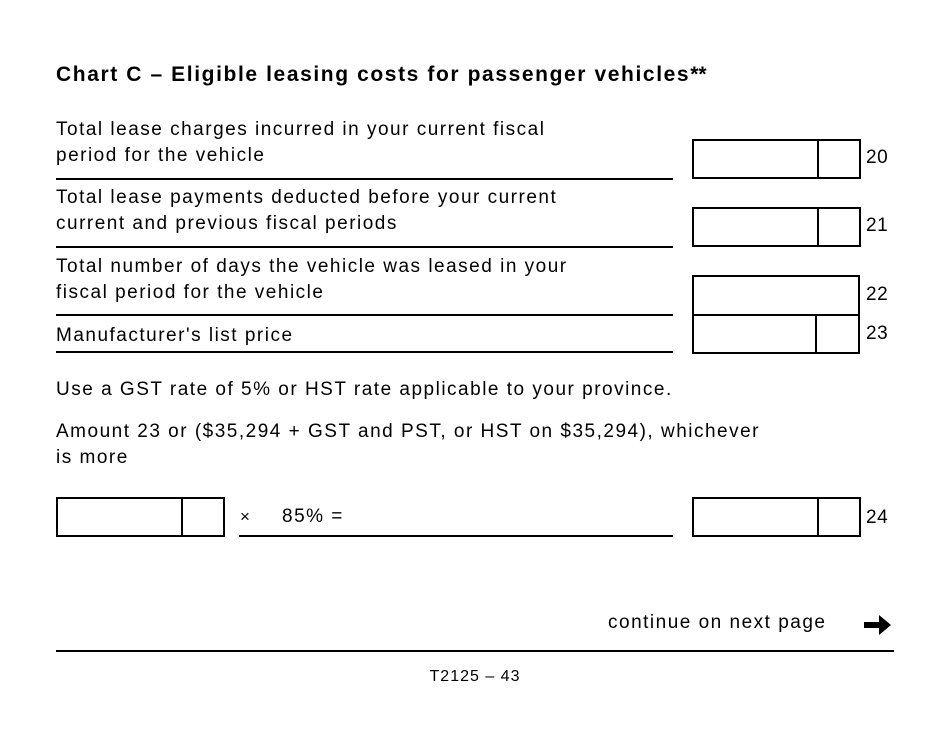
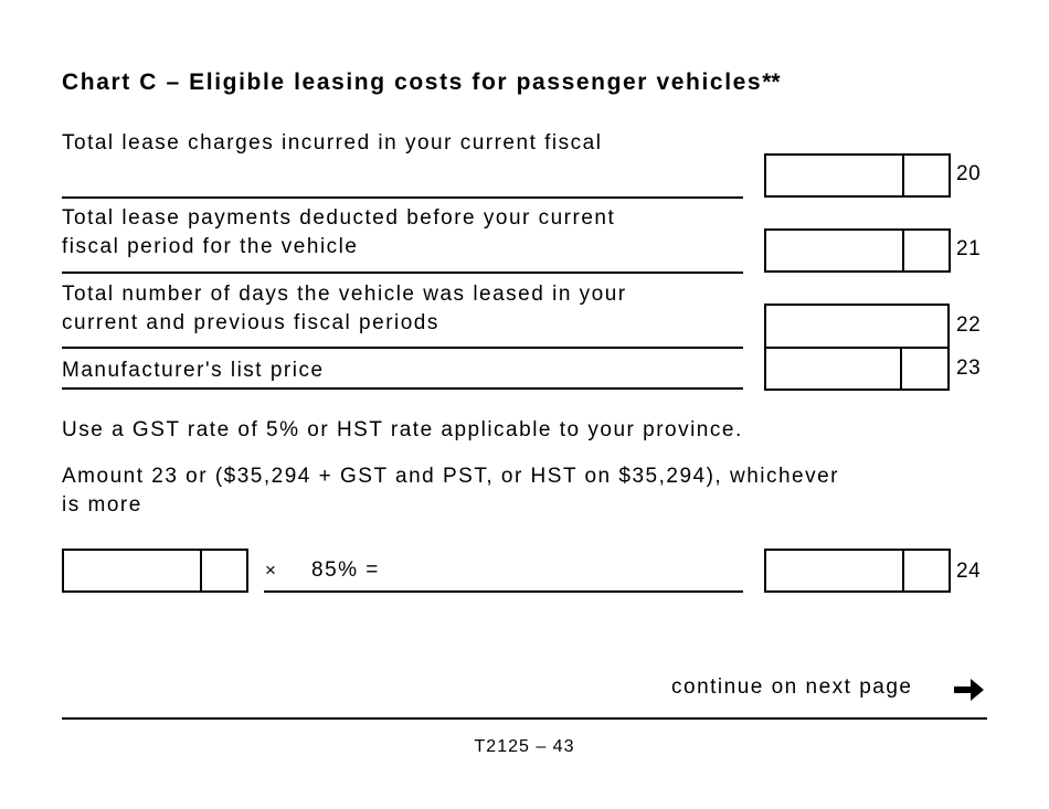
  Chart C – Eligible leasing costs for passenger vehicles**
  Total lease charges incurred in your current fiscal
- period for the vehicle
  20
  Total lease payments deducted before your current
- current and previous fiscal periods
+ fiscal period for the vehicle
  21
  Total number of days the vehicle was leased in your
- fiscal period for the vehicle
+ current and previous fiscal periods
  22
  Manufacturer's list price
  23
  Use a GST rate of 5% or HST rate applicable to your province.
  Amount 23 or ($35,294 + GST and PST, or HST on $35,294), whichever
  is more
  ×
  85% =
  24
  continue on next page
  T2125 – 43
